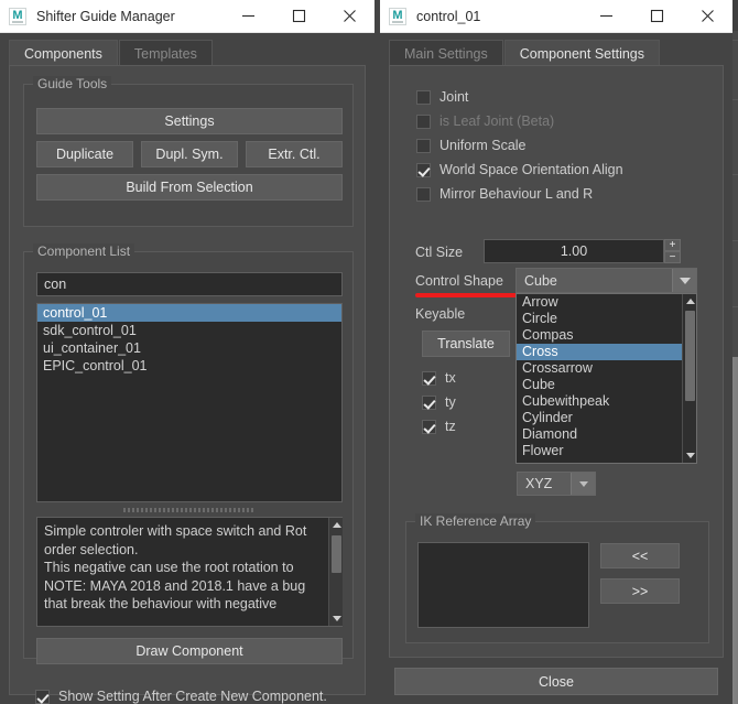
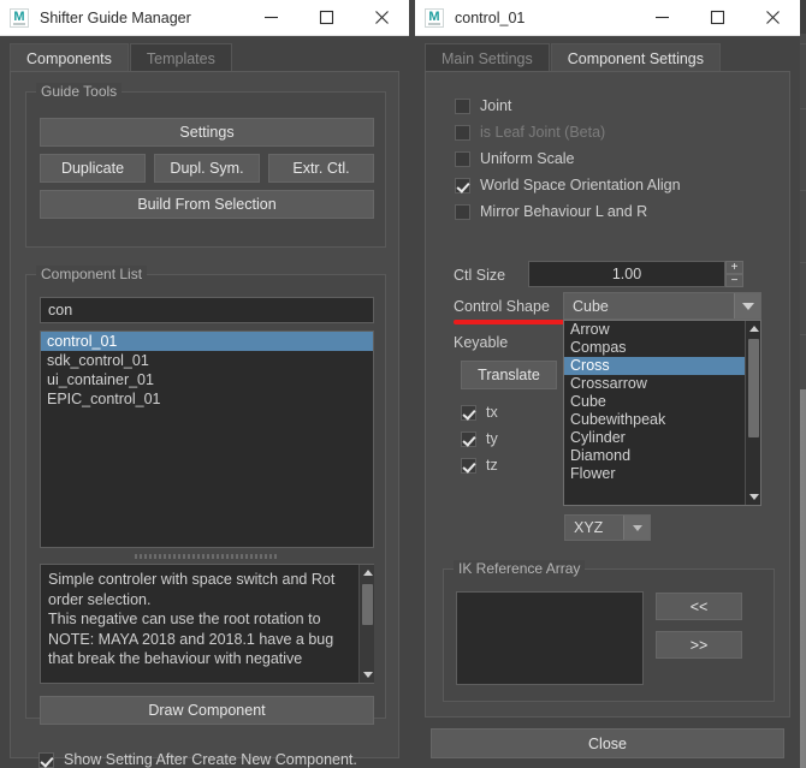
  M
  Shifter Guide Manager
  Components
  Templates
  Guide Tools
  Settings
  Duplicate
  Dupl. Sym.
  Extr. Ctl.
  Build From Selection
  Component List
  con
  control_01
  sdk_control_01
  ui_container_01
  EPIC_control_01
  Simple controler with space switch and Rot
  order selection.
  This negative can use the root rotation to
  NOTE: MAYA 2018 and 2018.1 have a bug
  that break the behaviour with negative
  Draw Component
  Show Setting After Create New Component.
  M
  control_01
  Main Settings
  Component Settings
  Joint
  is Leaf Joint (Beta)
  Uniform Scale
  World Space Orientation Align
  Mirror Behaviour L and R
  Ctl Size
  1.00
  +
  −
  Control Shape
  Cube
  Keyable
  Translate
  tx
  ty
  tz
  XYZ
  IK Reference Array
  <<
  >>
  Arrow
- Circle
  Compas
  Cross
  Crossarrow
  Cube
  Cubewithpeak
  Cylinder
  Diamond
  Flower
  Close
